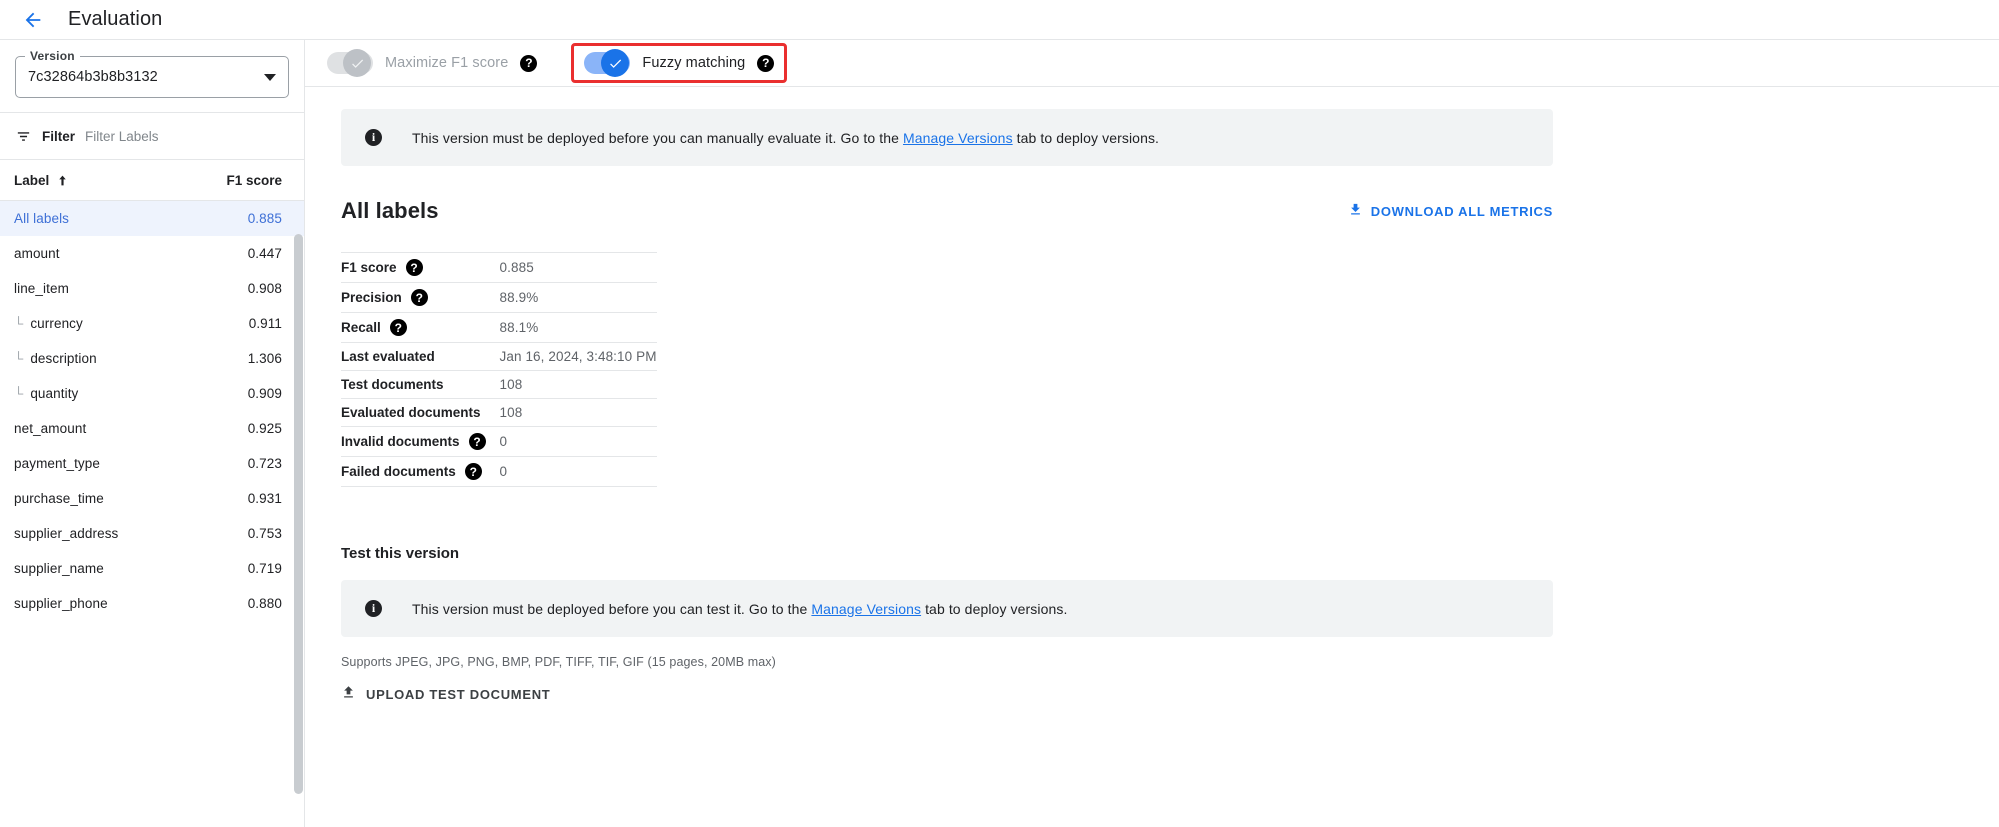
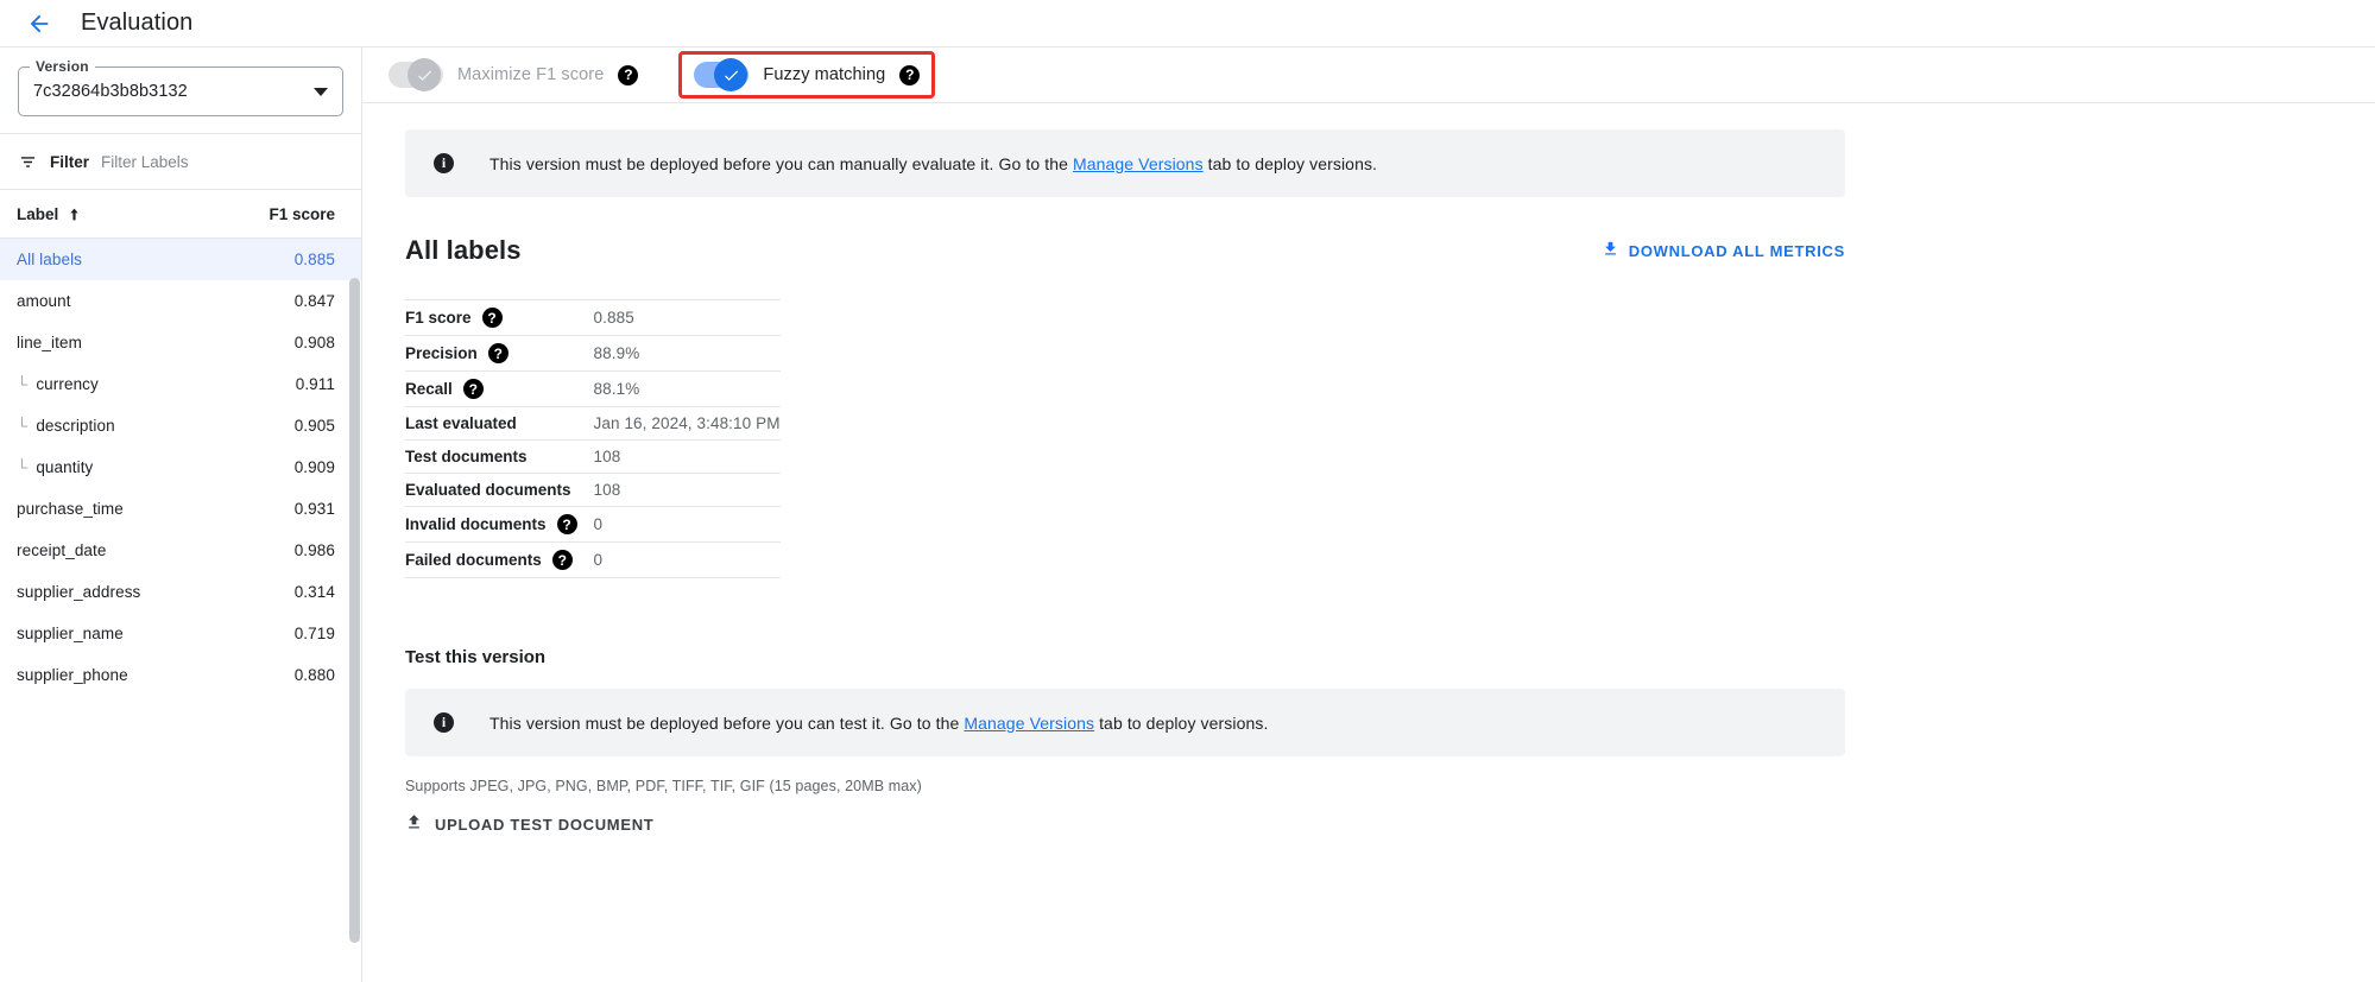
  Evaluation
  Version
  7c32864b3b8b3132
  Filter
  Filter Labels
  Label
  F1 score
  All labels
  0.885
  amount
- 0.447
+ 0.847
  line_item
  0.908
  └
  currency
  0.911
  └
  description
- 1.306
+ 0.905
  └
  quantity
  0.909
- net_amount
- 0.925
- payment_type
- 0.723
  purchase_time
  0.931
+ receipt_date
+ 0.986
  supplier_address
- 0.753
+ 0.314
  supplier_name
  0.719
  supplier_phone
  0.880
  Maximize F1 score
  ?
  Fuzzy matching
  ?
  i
  This version must be deployed before you can manually evaluate it. Go to the Manage Versions tab to deploy versions.
  All labels
  DOWNLOAD ALL METRICS
  F1 score ?	0.885
  Precision ?	88.9%
  Recall ?	88.1%
  Last evaluated	Jan 16, 2024, 3:48:10 PM
  Test documents	108
  Evaluated documents	108
  Invalid documents ?	0
  Failed documents ?	0
  Test this version
  i
  This version must be deployed before you can test it. Go to the Manage Versions tab to deploy versions.
  Supports JPEG, JPG, PNG, BMP, PDF, TIFF, TIF, GIF (15 pages, 20MB max)
  UPLOAD TEST DOCUMENT
